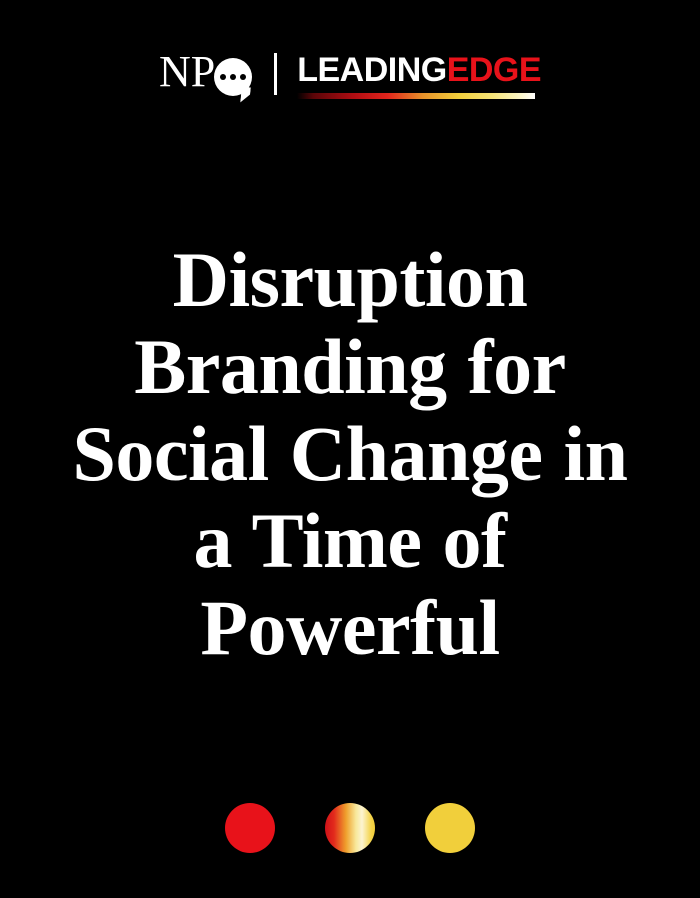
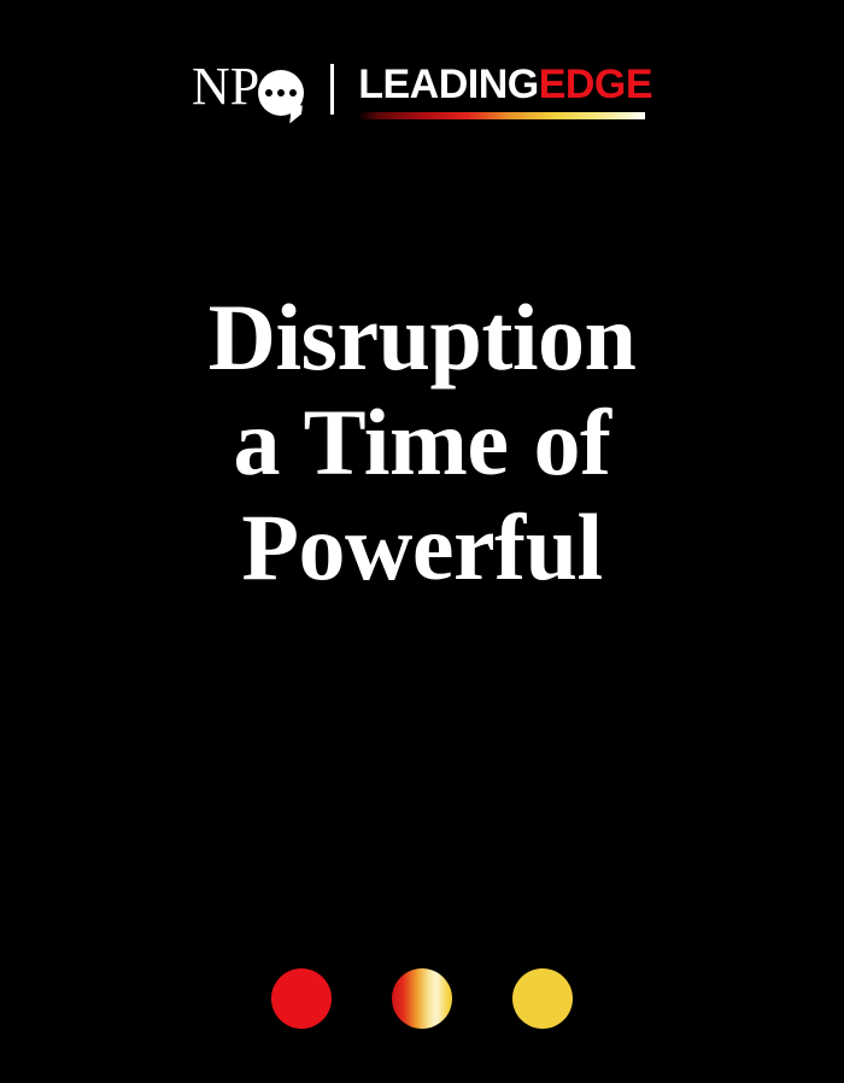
  NP
  LEADINGEDGE
  Disruption
- Branding for
- Social Change in
  a Time of
  Powerful
